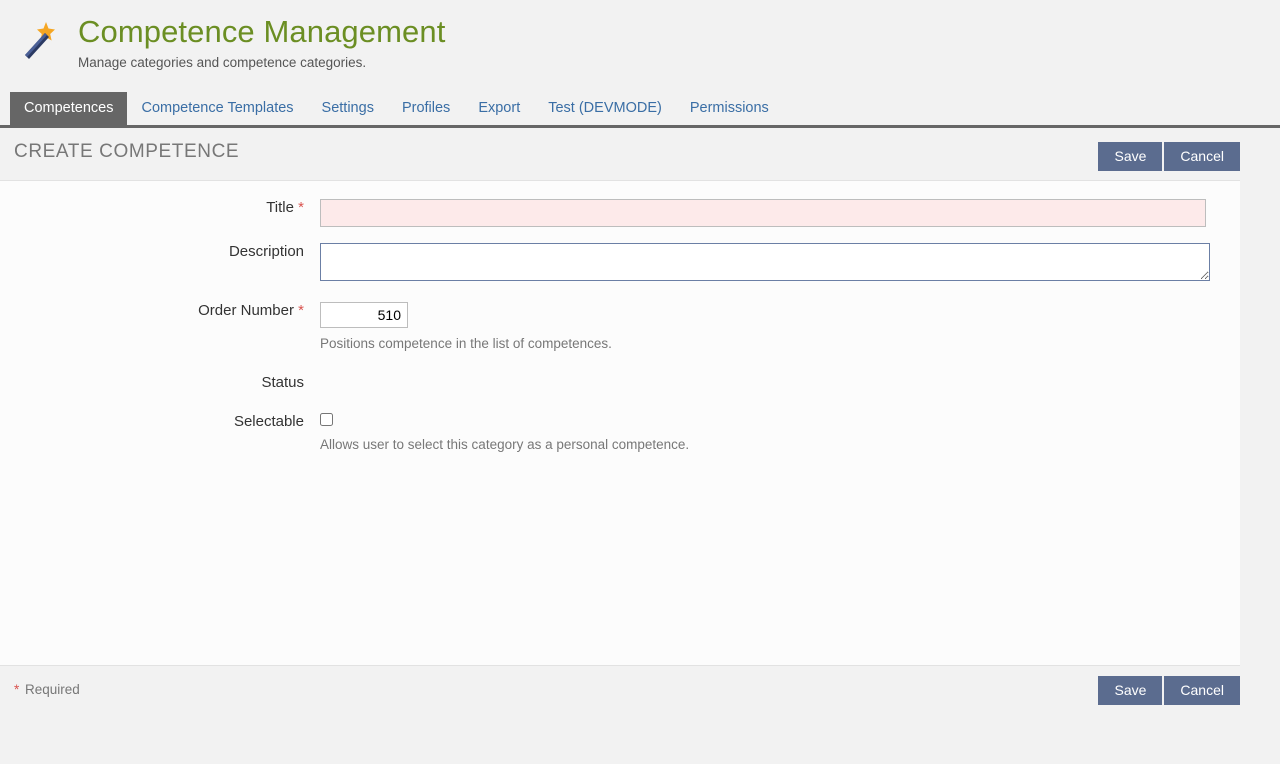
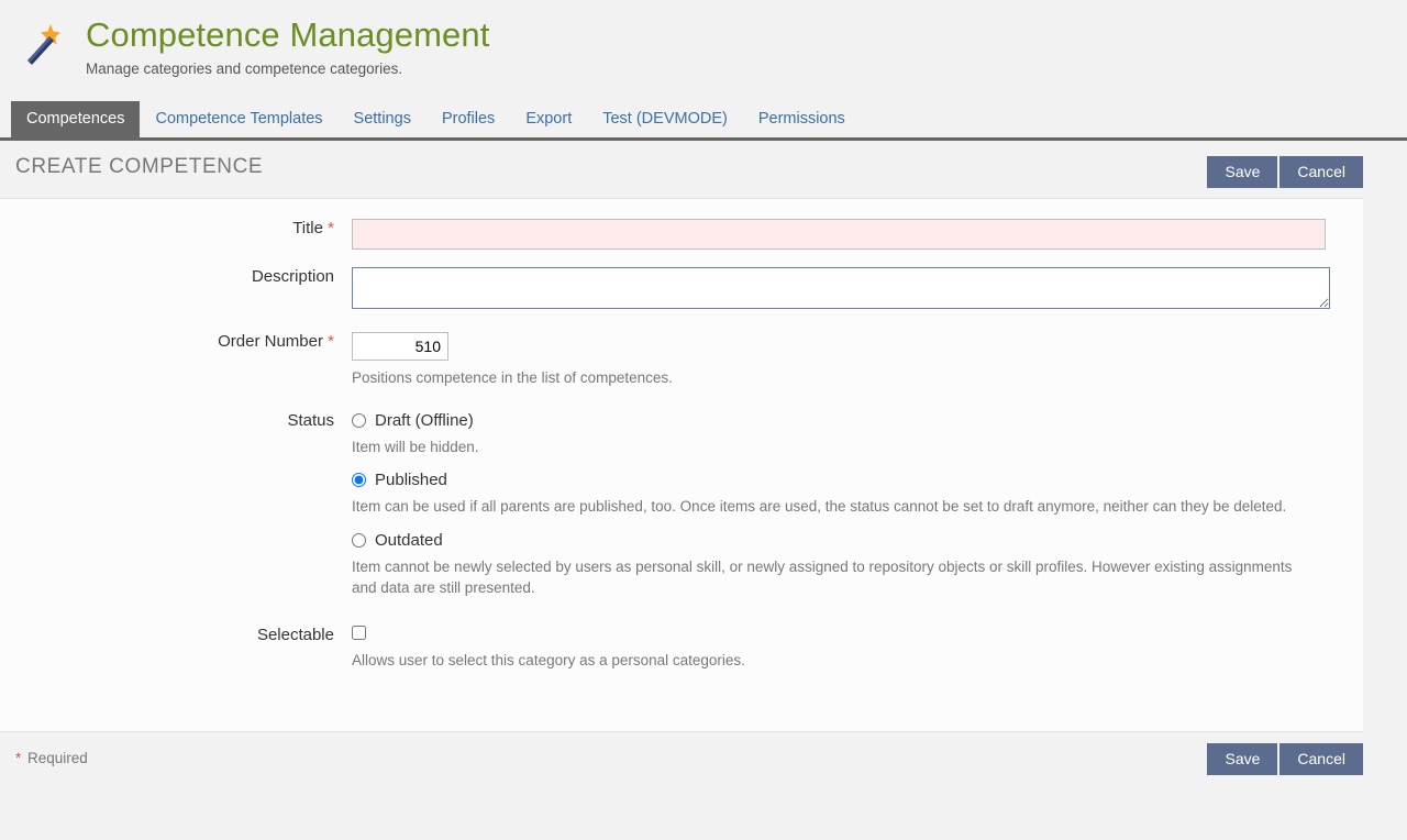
  Competence Management
  Manage categories and competence categories.
  Competences Competence Templates Settings Profiles Export Test (DEVMODE) Permissions
  CREATE COMPETENCE
  Save Cancel
  Title *
  Description
  Order Number *
  510
  Positions competence in the list of competences.
  Status
+ Draft (Offline)
+ Item will be hidden.
+ Published
+ Item can be used if all parents are published, too. Once items are used, the status cannot be set to draft anymore, neither can they be deleted.
+ Outdated
+ Item cannot be newly selected by users as personal skill, or newly assigned to repository objects or skill profiles. However existing assignments and data are still presented.
  Selectable
- Allows user to select this category as a personal competence.
+ Allows user to select this category as a personal categories.
  * Required
  Save Cancel
